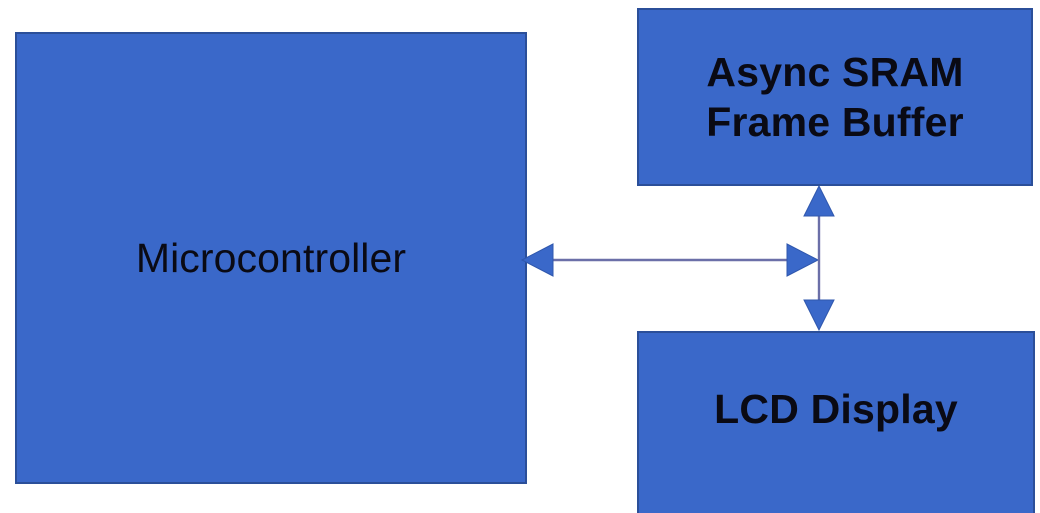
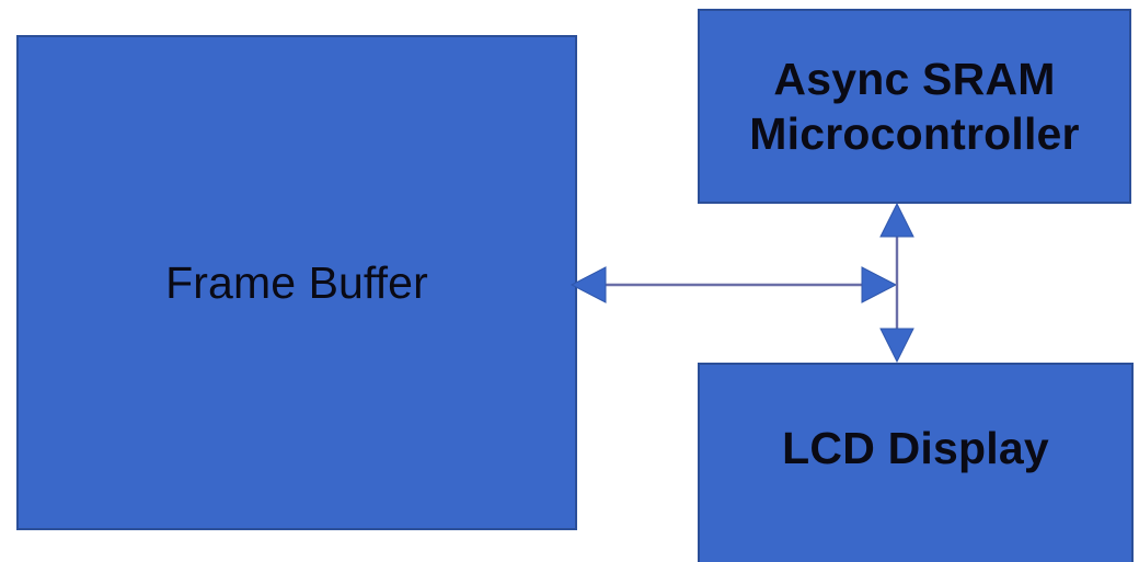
- Microcontroller
+ Frame Buffer
  Async SRAM
- Frame Buffer
+ Microcontroller
  LCD Display
